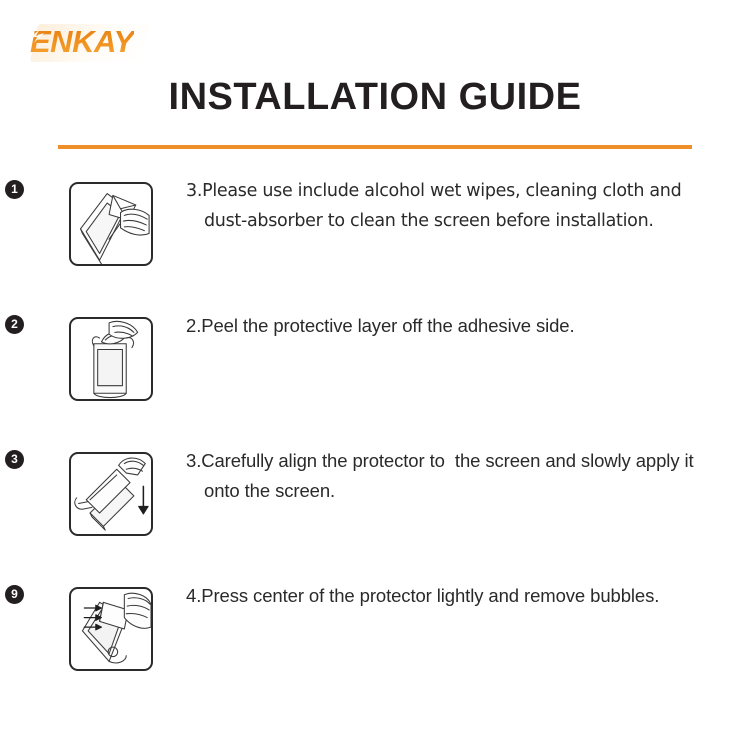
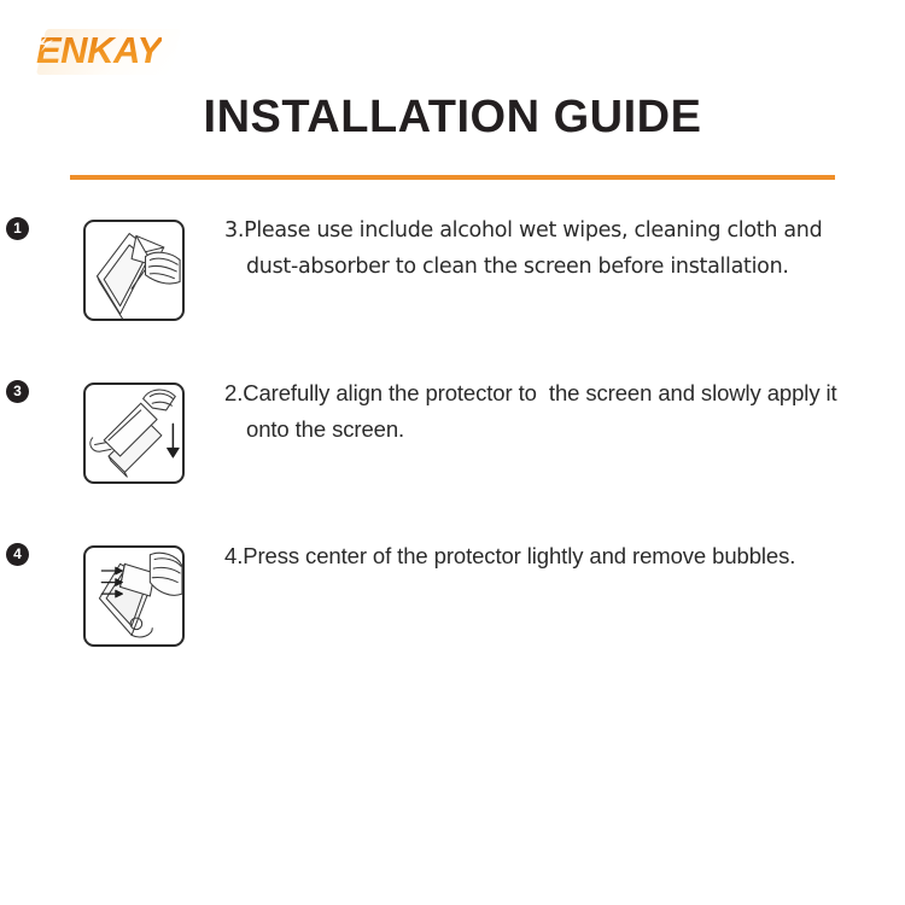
  ENKAY
  INSTALLATION GUIDE
  1
  3.Please use include alcohol wet wipes, cleaning cloth and dust-absorber to clean the screen before installation.
- 2
- 2.Peel the protective layer off the adhesive side.
  3
- 3.Carefully align the protector to the screen and slowly apply it onto the screen.
+ 2.Carefully align the protector to the screen and slowly apply it onto the screen.
- 9
+ 4
  4.Press center of the protector lightly and remove bubbles.
